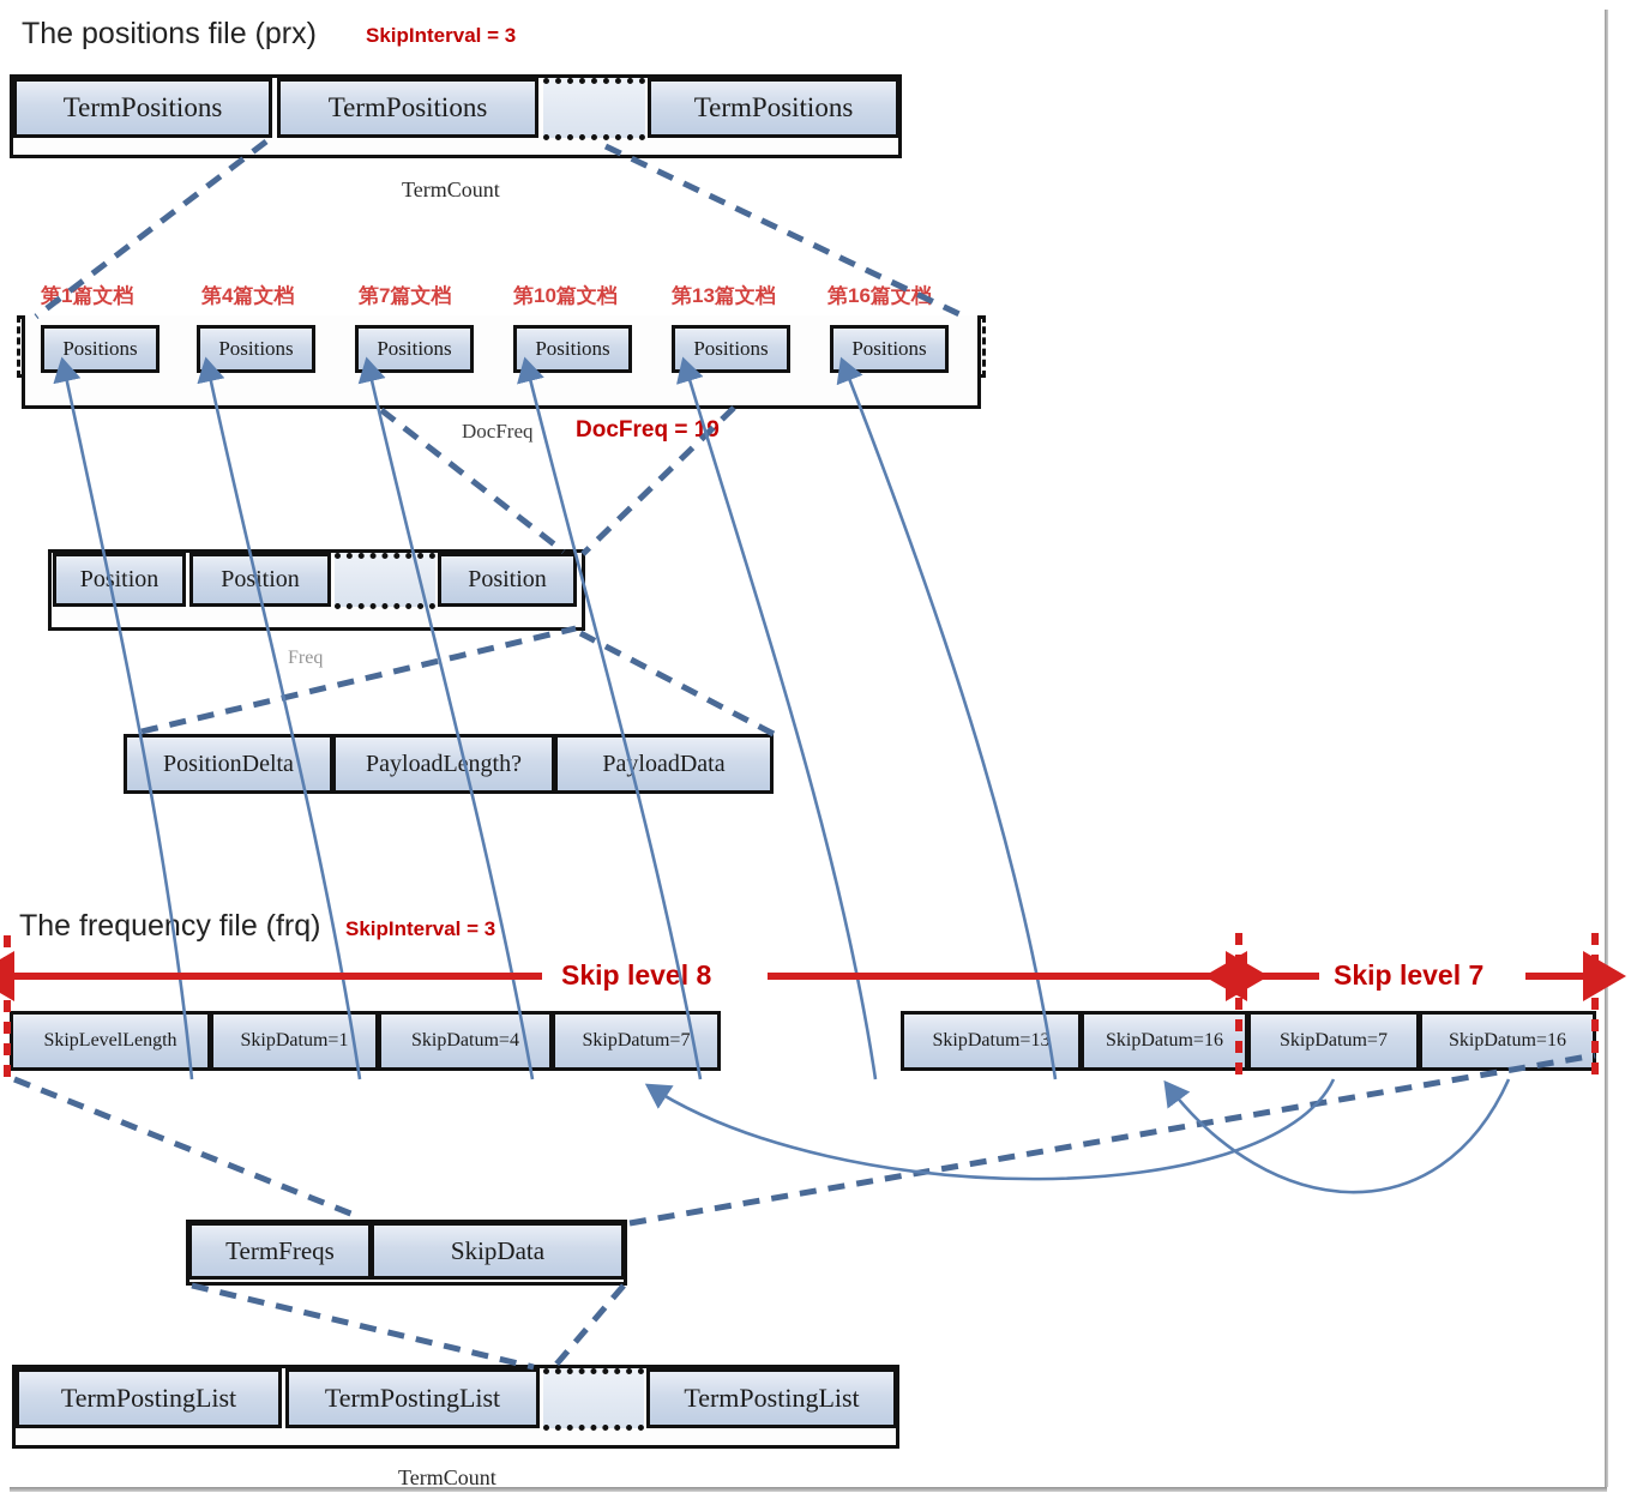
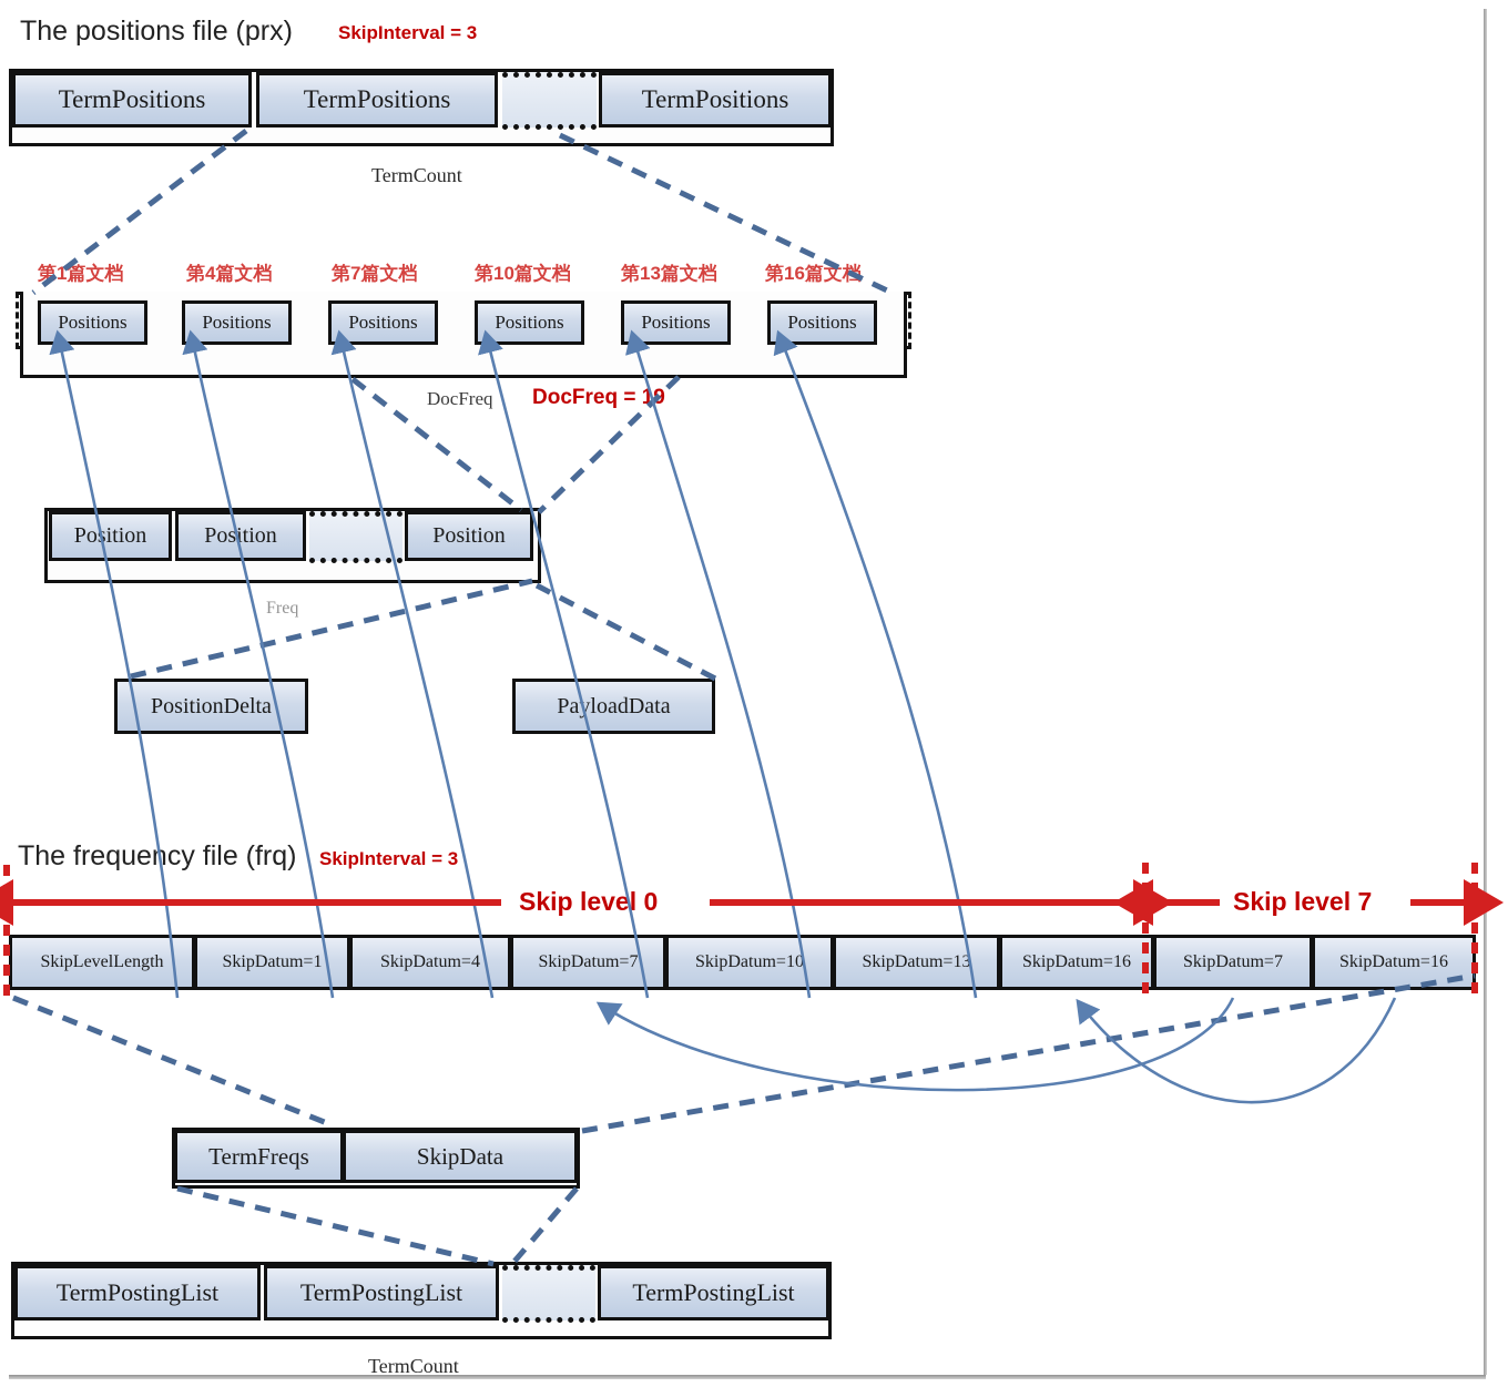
  The positions file (prx)
  SkipInterval = 3
  TermPositions
  TermPositions
  TermPositions
  TermCount
  第1篇文档
  第4篇文档
  第7篇文档
  第10篇文档
  第13篇文档
  第16篇文
  Positions
  Positions
  Positions
  Positions
  Positions
  Positions
  DocFreq
  DocFreq = 1
  Poition
  Position
  Position
  Freq
  PositionDelta
- PayloadLength?
  PayloadData
  The frequecy file (frq)
  SkipInterval = 3
- Skip level 8
+ Skip level 0
  Skip level 7
  SkipLevelLength
  SkipDatum=1
  SkipDatum=4
  SkipDatum=7
+ SkipDatum=10
  SkipDatum=13
  SkipDatum=16
  SkipDatum=7
  SkipDatum=16
  TermFreqs
  SkipData
  TermPostingList
  TermPostingList
  TermPostingList
  TermCount
